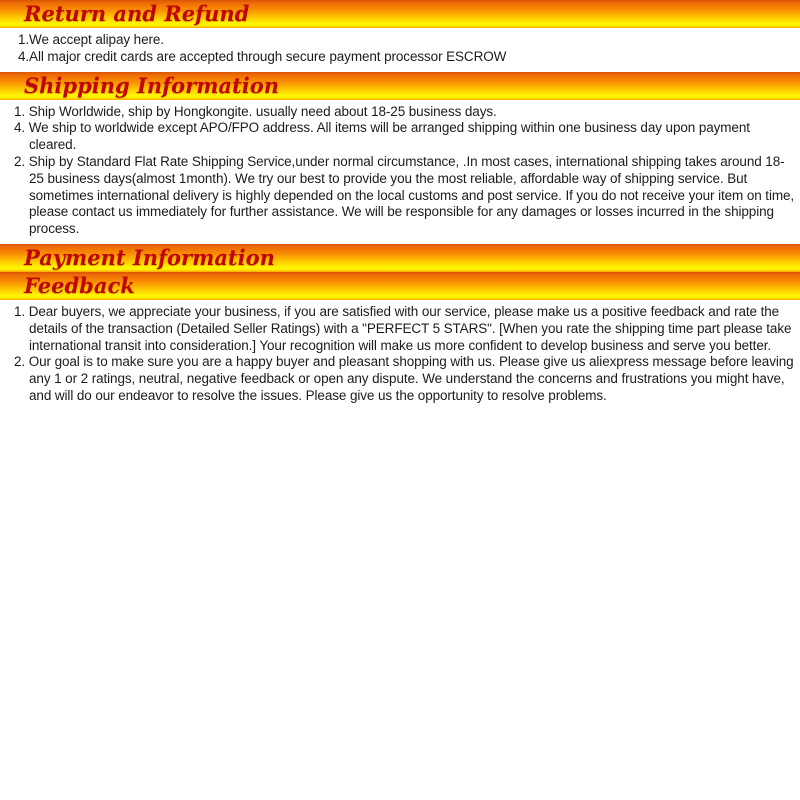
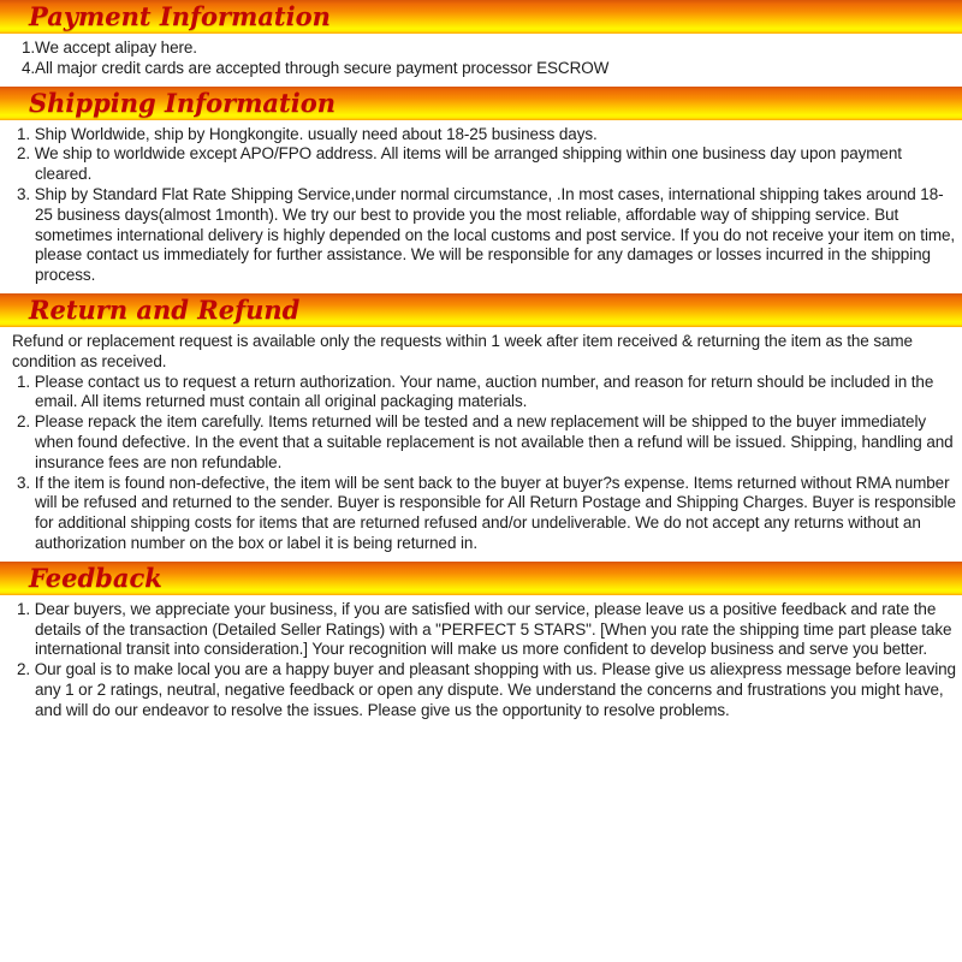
- Return and Refund
+ Payment Information
  1.We accept alipay here.
  4.All major credit cards are accepted through secure payment processor ESCROW
  Shipping Information
  1. Ship Worldwide, ship by Hongkongite. usually need about 18-25 business days.
- 4. We ship to worldwide except APO/FPO address. All items will be arranged shipping within one business day upon payment cleared.
+ 2. We ship to worldwide except APO/FPO address. All items will be arranged shipping within one business day upon payment cleared.
- 2. Ship by Standard Flat Rate Shipping Service,under normal circumstance, .In most cases, international shipping takes around 18-25 business days(almost 1month). We try our best to provide you the most reliable, affordable way of shipping service. But sometimes international delivery is highly depended on the local customs and post service. If you do not receive your item on time, please contact us immediately for further assistance. We will be responsible for any damages or losses incurred in the shipping process.
+ 3. Ship by Standard Flat Rate Shipping Service,under normal circumstance, .In most cases, international shipping takes around 18-25 business days(almost 1month). We try our best to provide you the most reliable, affordable way of shipping service. But sometimes international delivery is highly depended on the local customs and post service. If you do not receive your item on time, please contact us immediately for further assistance. We will be responsible for any damages or losses incurred in the shipping process.
- Payment Information
+ Return and Refund
+ Refund or replacement request is available only the requests within 1 week after item received & returning the item as the same condition as received.
+ 1. Please contact us to request a return authorization. Your name, auction number, and reason for return should be included in the email. All items returned must contain all original packaging materials.
+ 2. Please repack the item carefully. Items returned will be tested and a new replacement will be shipped to the buyer immediately when found defective. In the event that a suitable replacement is not available then a refund will be issued. Shipping, handling and insurance fees are non refundable.
+ 3. If the item is found non-defective, the item will be sent back to the buyer at buyer?s expense. Items returned without RMA number will be refused and returned to the sender. Buyer is responsible for All Return Postage and Shipping Charges. Buyer is responsible for additional shipping costs for items that are returned refused and/or undeliverable. We do not accept any returns without an authorization number on the box or label it is being returned in.
  Feedback
- 1. Dear buyers, we appreciate your business, if you are satisfied with our service, please make us a positive feedback and rate the details of the transaction (Detailed Seller Ratings) with a "PERFECT 5 STARS". [When you rate the shipping time part please take international transit into consideration.] Your recognition will make us more confident to develop business and serve you better.
+ 1. Dear buyers, we appreciate your business, if you are satisfied with our service, please leave us a positive feedback and rate the details of the transaction (Detailed Seller Ratings) with a "PERFECT 5 STARS". [When you rate the shipping time part please take international transit into consideration.] Your recognition will make us more confident to develop business and serve you better.
- 2. Our goal is to make sure you are a happy buyer and pleasant shopping with us. Please give us aliexpress message before leaving any 1 or 2 ratings, neutral, negative feedback or open any dispute. We understand the concerns and frustrations you might have, and will do our endeavor to resolve the issues. Please give us the opportunity to resolve problems.
+ 2. Our goal is to make local you are a happy buyer and pleasant shopping with us. Please give us aliexpress message before leaving any 1 or 2 ratings, neutral, negative feedback or open any dispute. We understand the concerns and frustrations you might have, and will do our endeavor to resolve the issues. Please give us the opportunity to resolve problems.
